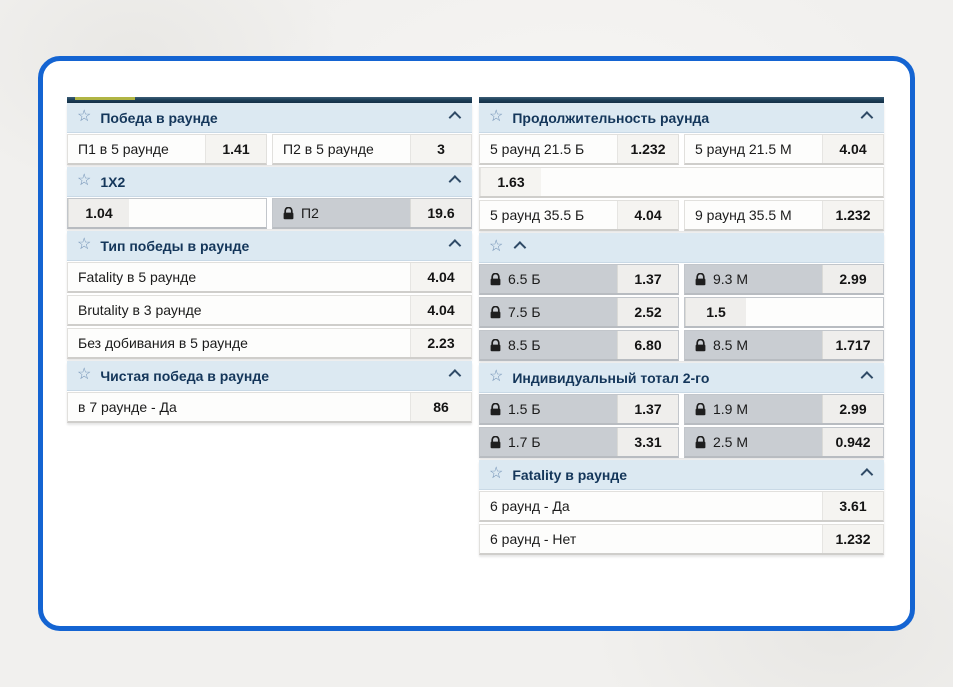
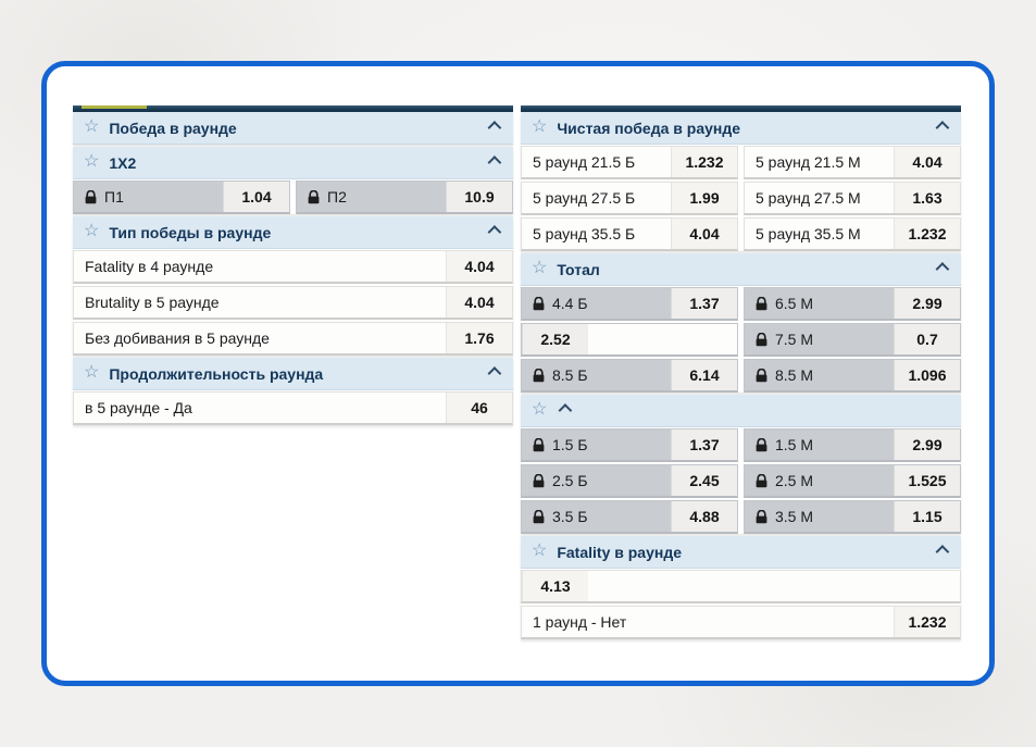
  ☆
  Победа в раунде
- П1 в 5 раунде
- 1.41
- П2 в 5 раунде
- 3
  ☆
  1X2
+ П1
  1.04
  П2
- 19.6
+ 10.9
  ☆
  Тип победы в раунде
- Fatality в 5 раунде
+ Fatality в 4 раунде
  4.04
- Brutality в 3 раунде
+ Brutality в 5 раунде
  4.04
  Без добивания в 5 раунде
- 2.23
+ 1.76
  ☆
- Чистая победа в раунде
+ Продолжительность раунда
- в 7 раунде - Да
+ в 5 раунде - Да
- 86
+ 46
  ☆
- Продолжительность раунда
+ Чистая победа в раунде
  5 раунд 21.5 Б
  1.232
  5 раунд 21.5 М
  4.04
+ 5 раунд 27.5 Б
+ 1.99
+ 5 раунд 27.5 М
  1.63
  5 раунд 35.5 Б
  4.04
- 9 раунд 35.5 М
+ 5 раунд 35.5 М
  1.232
  ☆
+ Тотал
- 6.5 Б
+ 4.4 Б
  1.37
- 9.3 М
+ 6.5 М
  2.99
- 7.5 Б
  2.52
+ 7.5 М
- 1.5
+ 0.7
  8.5 Б
- 6.80
+ 6.14
  8.5 М
- 1.717
+ 1.096
  ☆
- Индивидуальный тотал 2-го
  1.5 Б
  1.37
- 1.9 М
+ 1.5 М
  2.99
- 1.7 Б
+ 2.5 Б
- 3.31
+ 2.45
  2.5 М
- 0.942
+ 1.525
+ 3.5 Б
+ 4.88
+ 3.5 М
+ 1.15
  ☆
  Fatality в раунде
- 6 раунд - Да
- 3.61
+ 4.13
- 6 раунд - Нет
+ 1 раунд - Нет
  1.232
